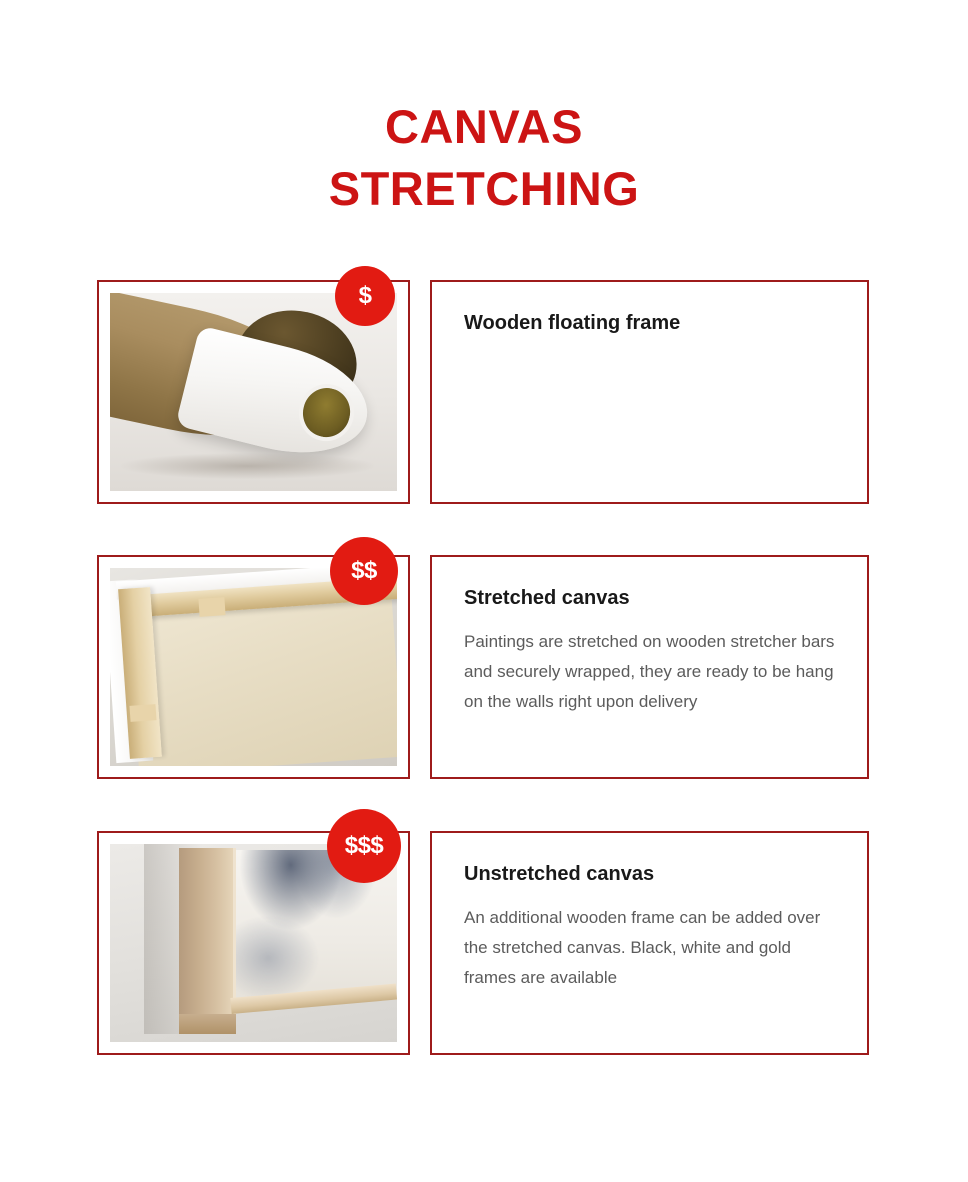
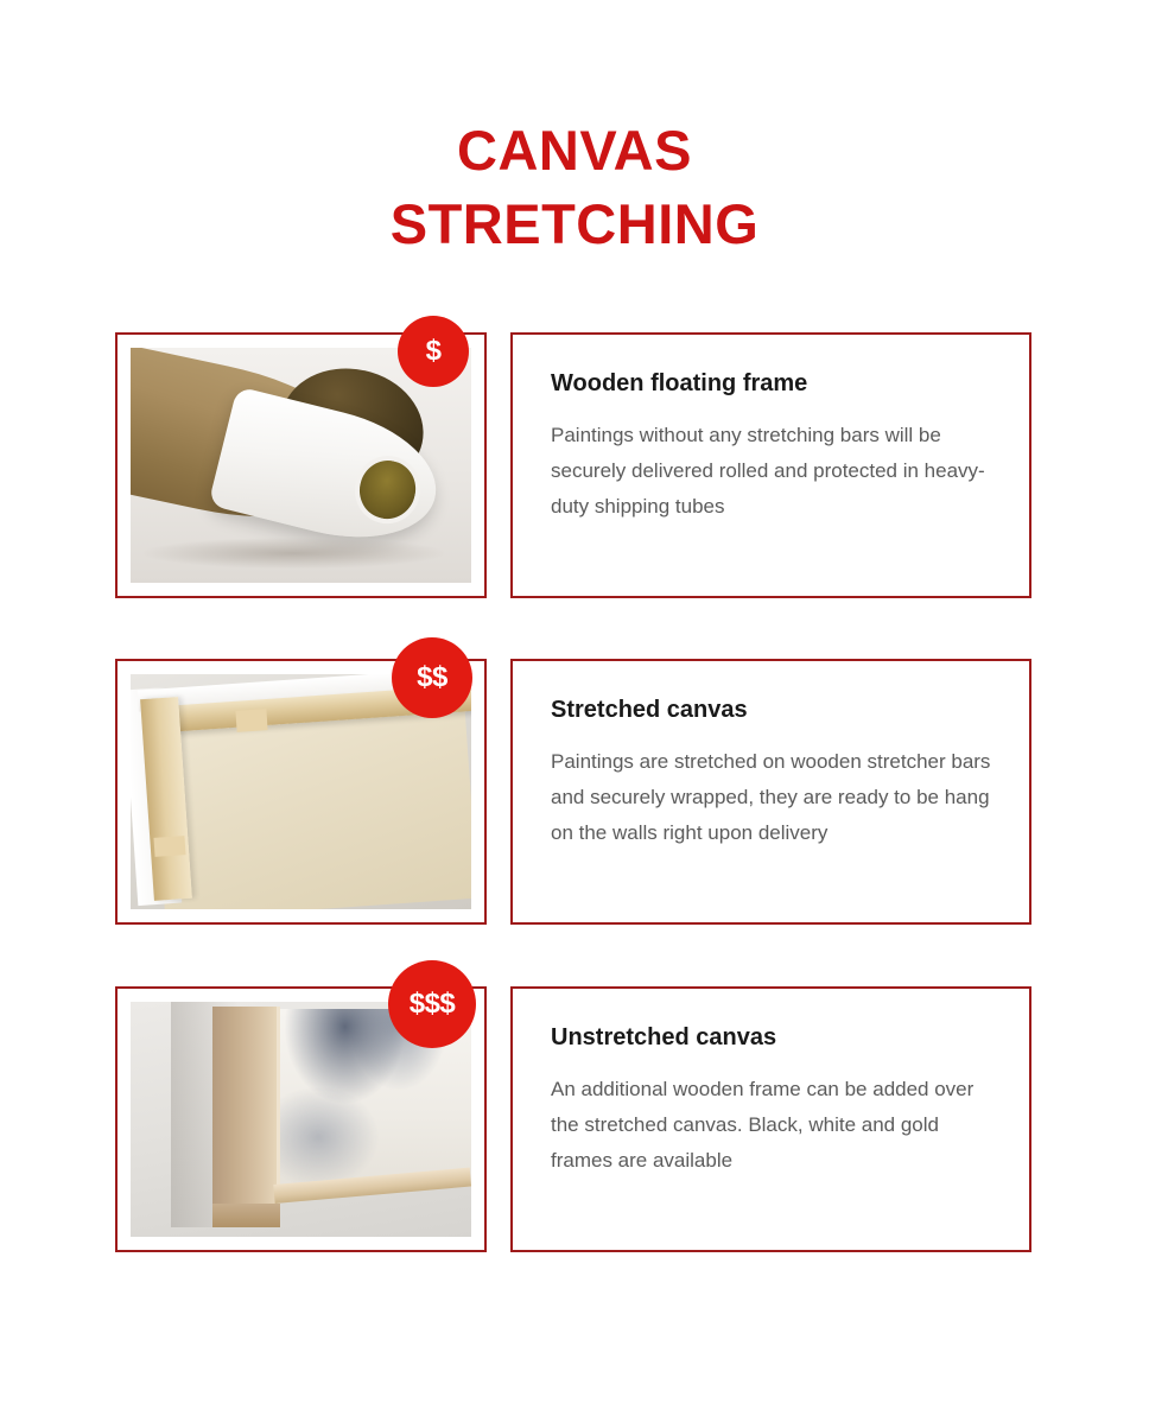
  CANVAS
  STRETCHING
  $
  Wooden floating frame
+ Paintings without any stretching bars will be securely delivered rolled and protected in heavy-duty shipping tubes
  $$
  Stretched canvas
  Paintings are stretched on wooden stretcher bars and securely wrapped, they are ready to be hang on the walls right upon delivery
  $$$
  Unstretched canvas
  An additional wooden frame can be added over the stretched canvas. Black, white and gold frames are available
